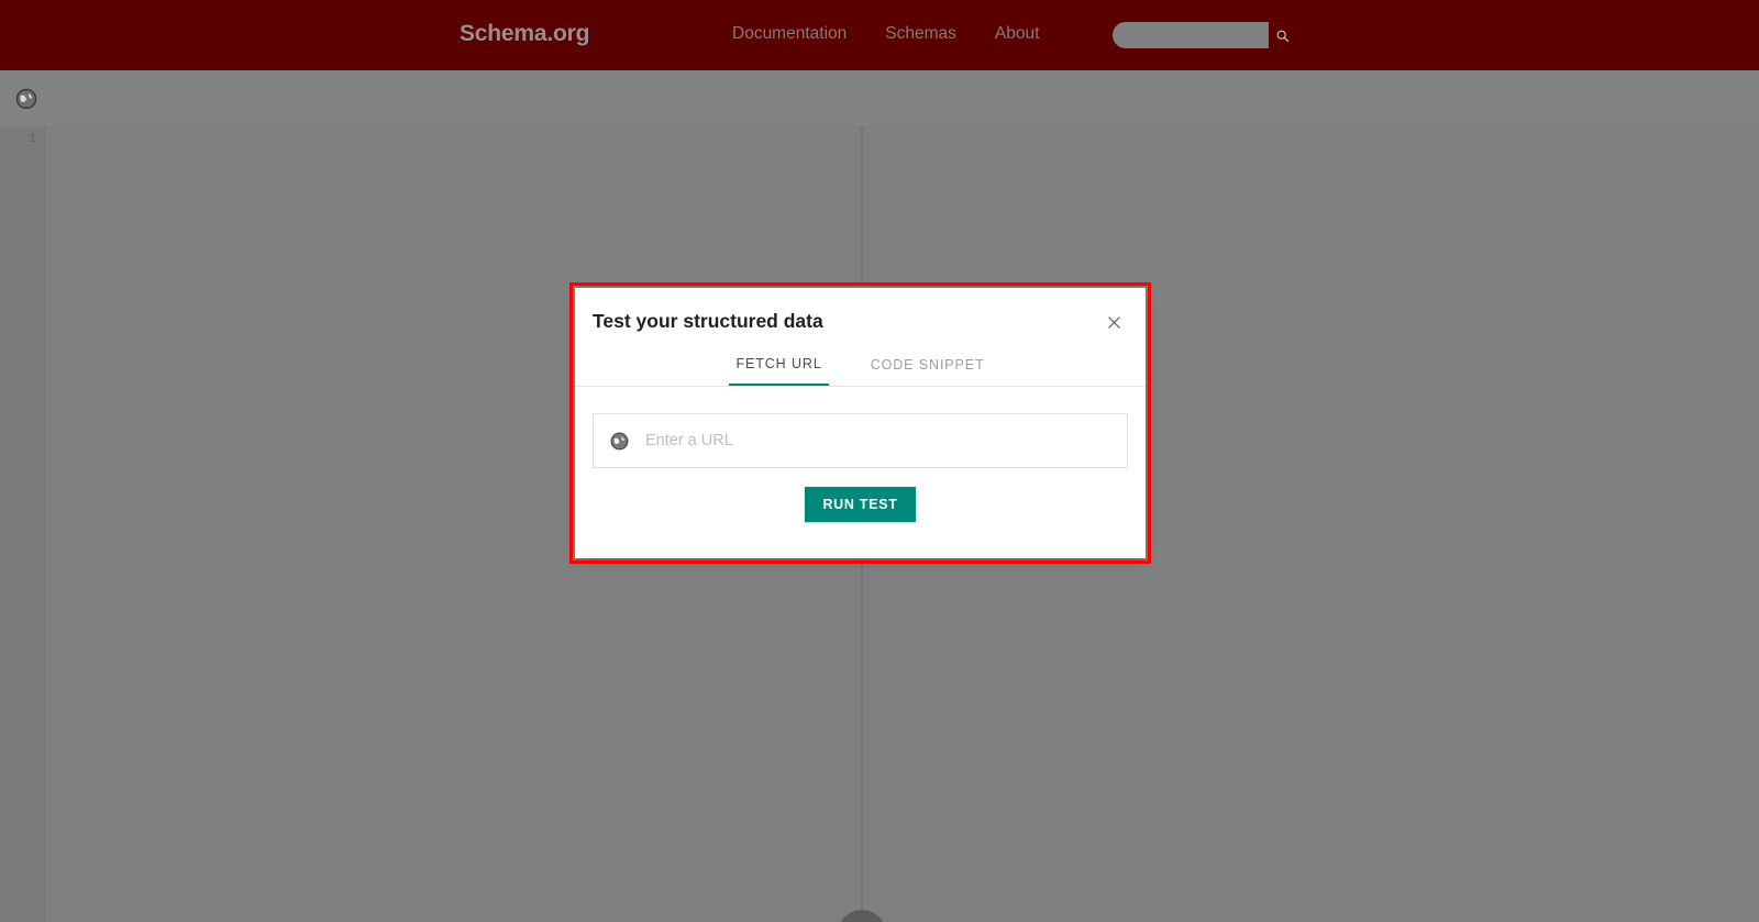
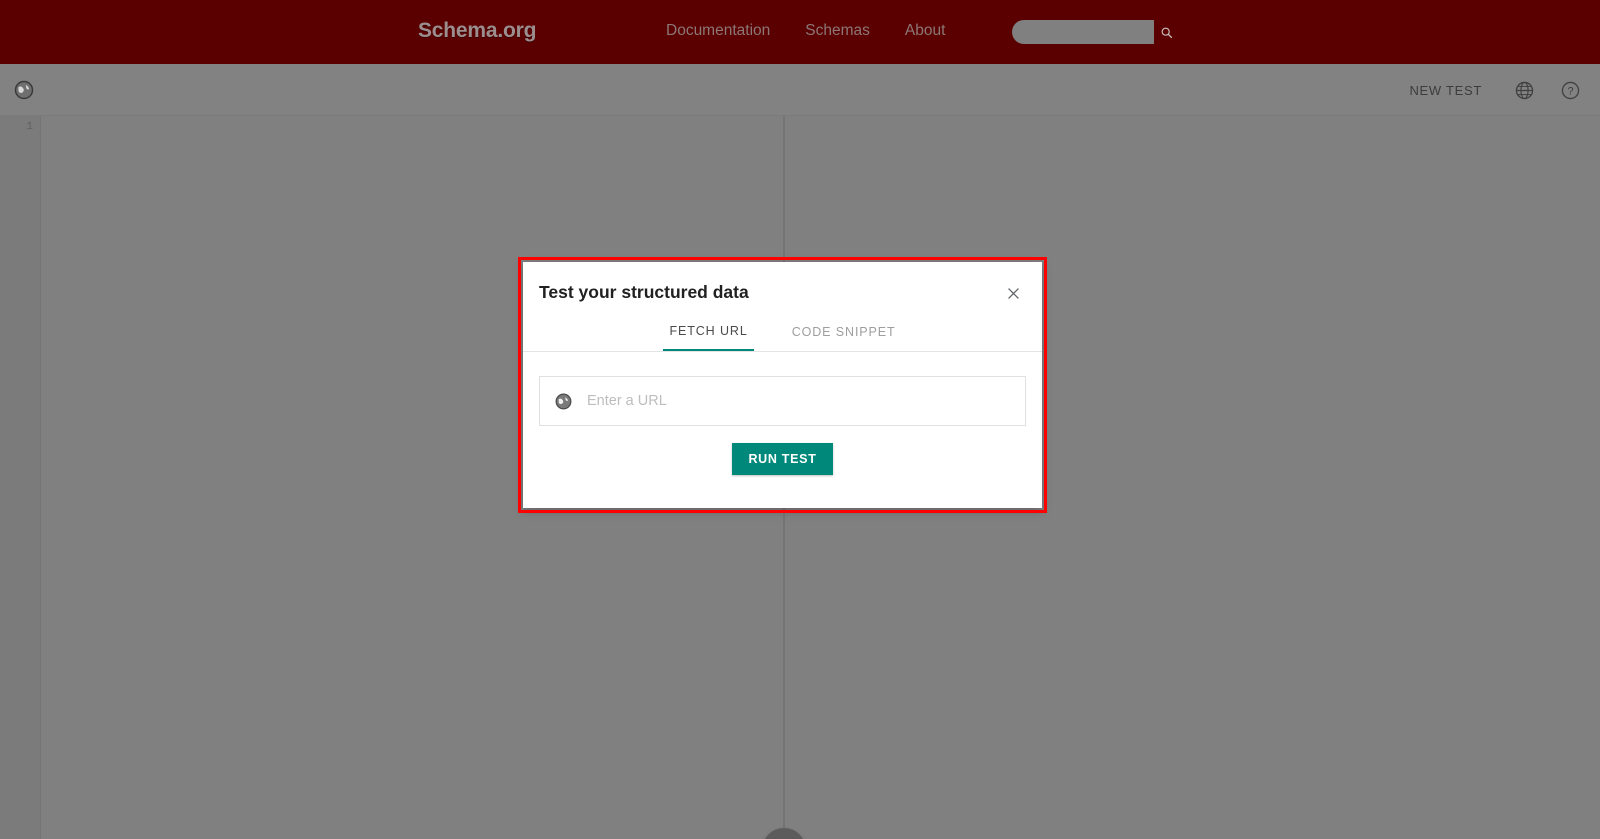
  Schema.org
  Documentation
  Schemas
  About
+ NEW TEST
+ ?
  1
  Test your structured data
  FETCH URL
  CODE SNIPPET
  Enter a URL
  RUN TEST
